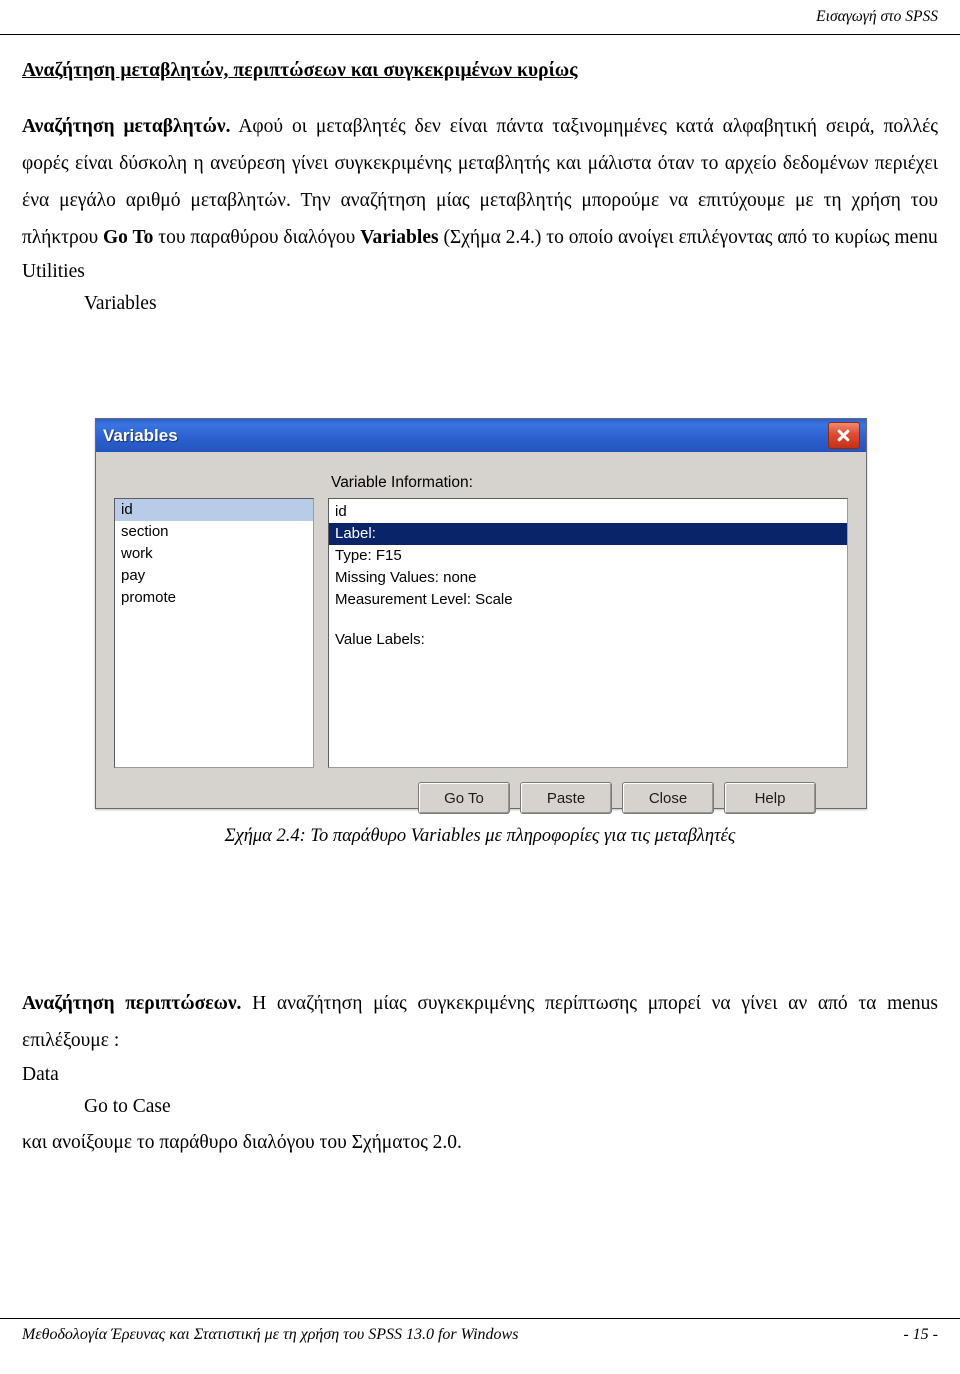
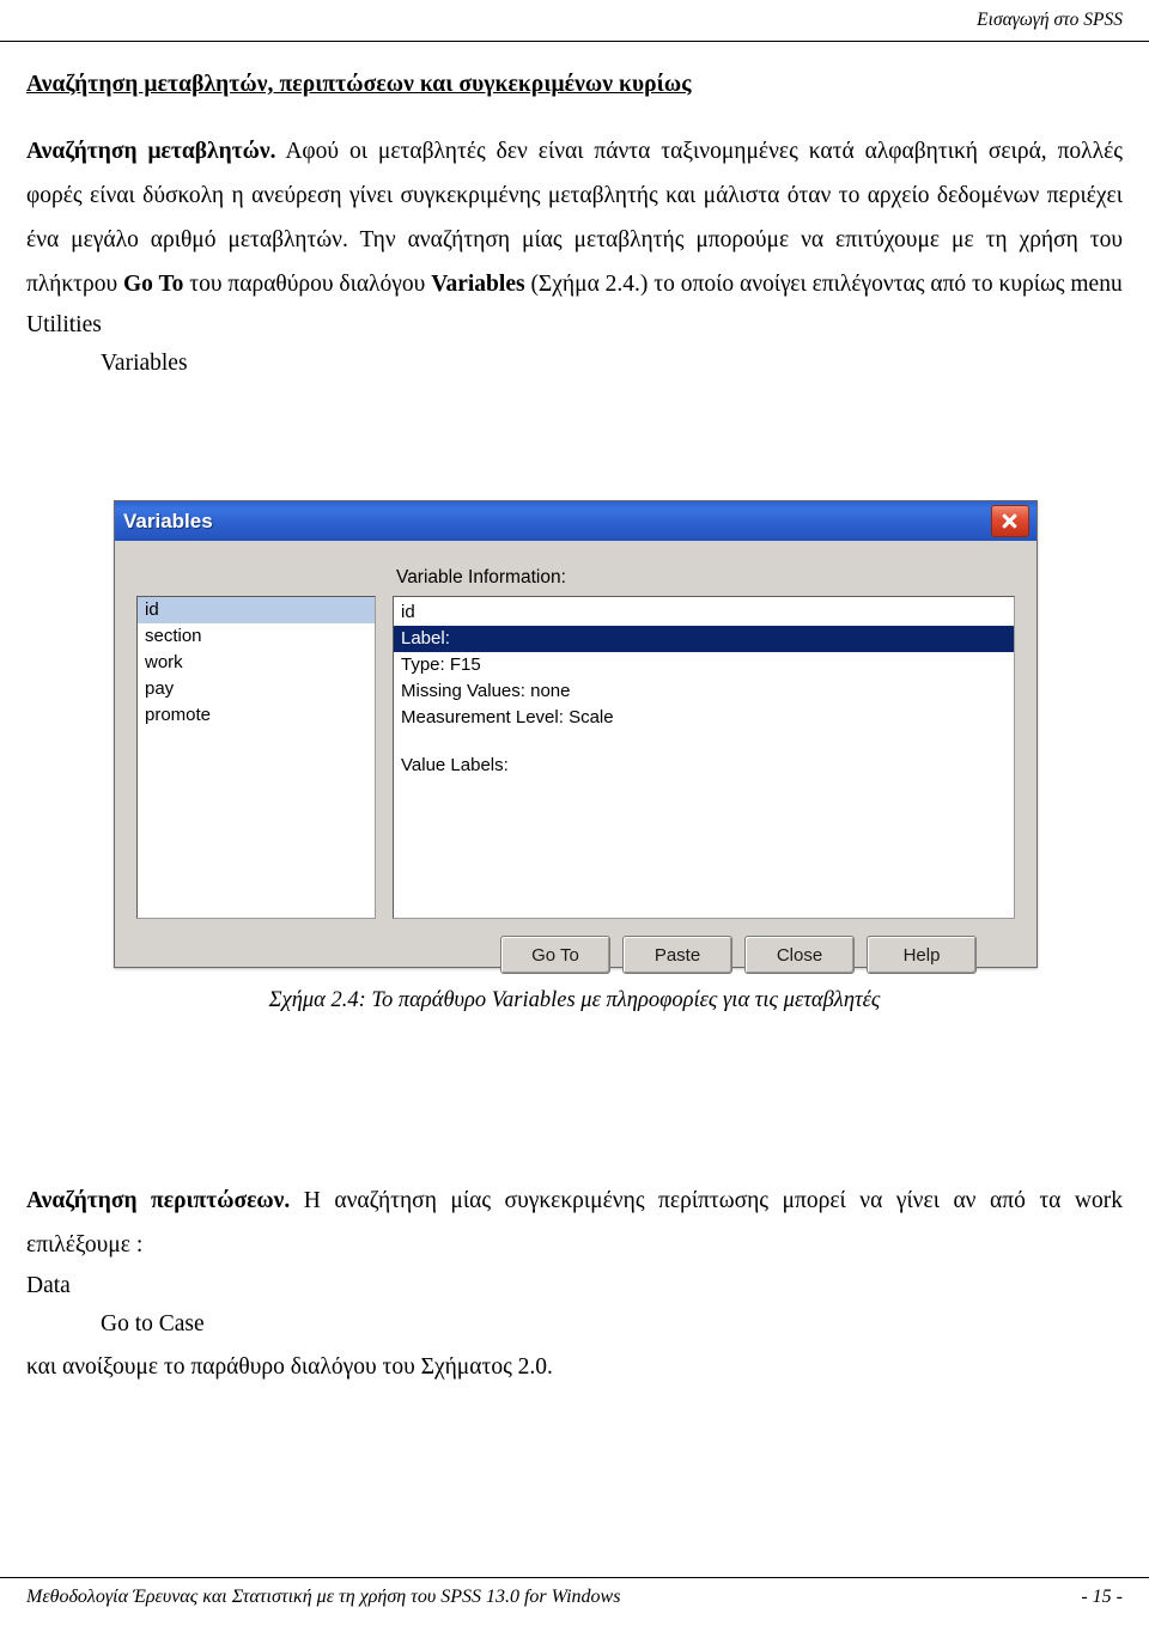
  Εισαγωγή στο SPSS
  Αναζήτηση μεταβλητών, περιπτώσεων και συγκεκριμένων κυρίως
  Αναζήτηση μεταβλητών. Αφού οι μεταβλητές δεν είναι πάντα ταξινομημένες κατά αλφαβητική σειρά, πολλές φορές είναι δύσκολη η ανεύρεση γίνει συγκεκριμένης μεταβλητής και μάλιστα όταν το αρχείο δεδομένων περιέχει ένα μεγάλο αριθμό μεταβλητών. Την αναζήτηση μίας μεταβλητής μπορούμε να επιτύχουμε με τη χρήση του πλήκτρου Go To του παραθύρου διαλόγου Variables (Σχήμα 2.4.) το οποίο ανοίγει επιλέγοντας από το κυρίως menu
  Utilities
  Variables
  Variables
  id
  section
  work
  pay
  promote
  Variable Information:
  id
  Label:
  Type: F15
  Missing Values: none
  Measurement Level: Scale
  Value Labels:
  Go To
  Paste
  Close
  Help
  Σχήμα 2.4: Το παράθυρο Variables με πληροφορίες για τις μεταβλητές
- Αναζήτηση περιπτώσεων. Η αναζήτηση μίας συγκεκριμένης περίπτωσης μπορεί να γίνει αν από τα menus επιλέξουμε :
+ Αναζήτηση περιπτώσεων. Η αναζήτηση μίας συγκεκριμένης περίπτωσης μπορεί να γίνει αν από τα work επιλέξουμε :
  Data
  Go to Case
  και ανοίξουμε το παράθυρο διαλόγου του Σχήματος 2.0.
  Μεθοδολογία Έρευνας και Στατιστική με τη χρήση του SPSS 13.0 for Windows
  - 15 -
